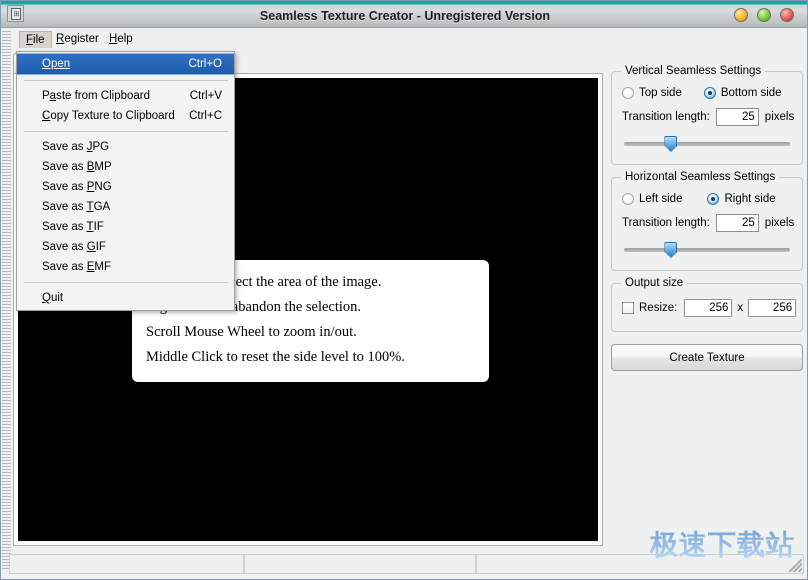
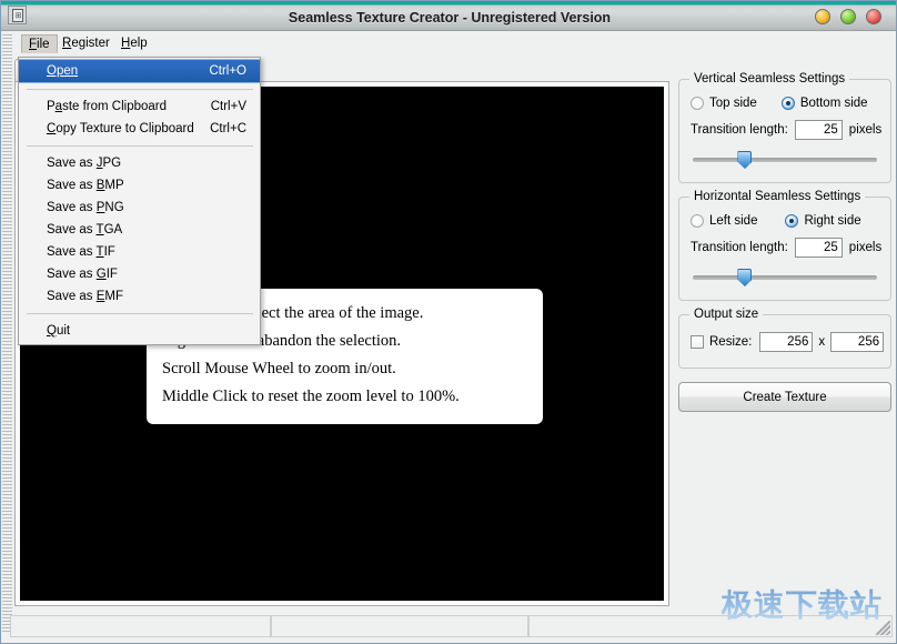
  Seamless Texture Creator - Unregistered Version
  File
  Register
  Help
  ect the area of the image.
  Scroll Mouse Wheel to zoom in/out.
- Middle Click to reset the side level to 100%.
+ Middle Click to reset the zoom level to 100%.
  Vertical Seamless Settings
  Top side
  Bottom side
  Transition length:
  25
  pixels
  Horizontal Seamless Settings
  Left side
  Right side
  Transition length:
  25
  pixels
  Output size
  Resize:
  256
  x
  256
  Create Texture
  极速下载站
  Open
  Ctrl+O
  Paste from Clipboard
  Ctrl+V
  Copy Texture to Clipboard
  Ctrl+C
  Save as JPG
  Save as BMP
  Save as PNG
  Save as TGA
  Save as TIF
  Save as GIF
  Save as EMF
  Quit
